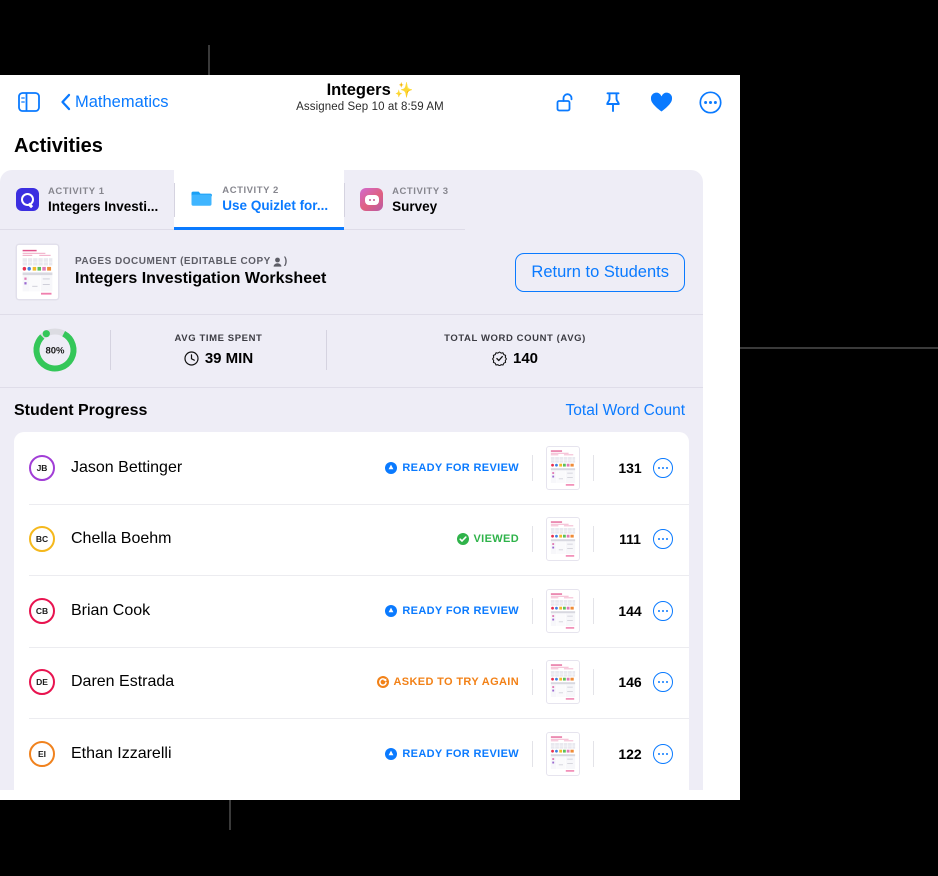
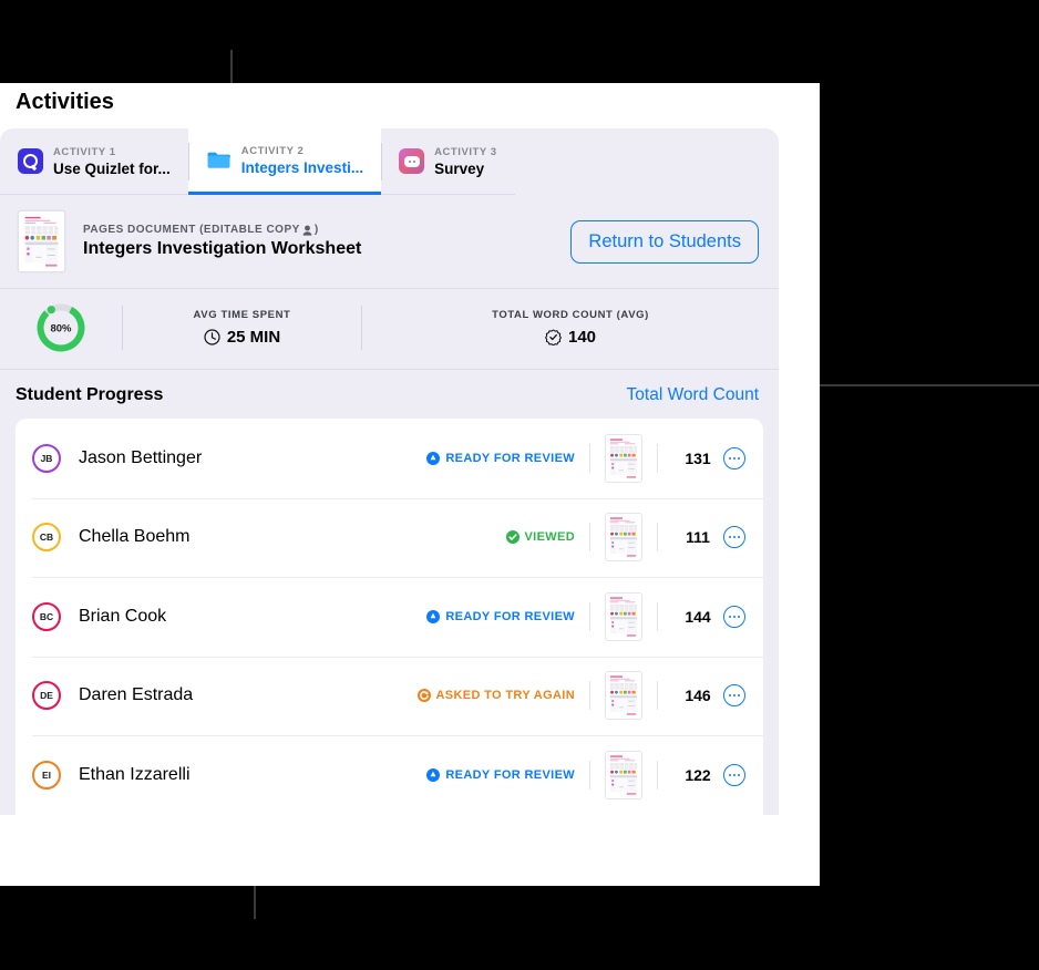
- Mathematics
- Integers
- ✨
- Assigned Sep 10 at 8:59 AM
  Activities
  ACTIVITY 1
- Integers Investi...
+ Use Quizlet for...
  ACTIVITY 2
- Use Quizlet for...
+ Integers Investi...
  ACTIVITY 3
  Survey
  PAGES DOCUMENT (EDITABLE COPY
  )
  Integers Investigation Worksheet
  Return to Students
  80%
  AVG TIME SPENT
- 39 MIN
+ 25 MIN
  TOTAL WORD COUNT (AVG)
  140
  Student Progress
  Total Word Count
  JB
  Jason Bettinger
  READY FOR REVIEW
  131
- BC
+ CB
  Chella Boehm
  VIEWED
  111
- CB
+ BC
  Brian Cook
  READY FOR REVIEW
  144
  DE
  Daren Estrada
  ASKED TO TRY AGAIN
  146
  EI
  Ethan Izzarelli
  READY FOR REVIEW
  122
